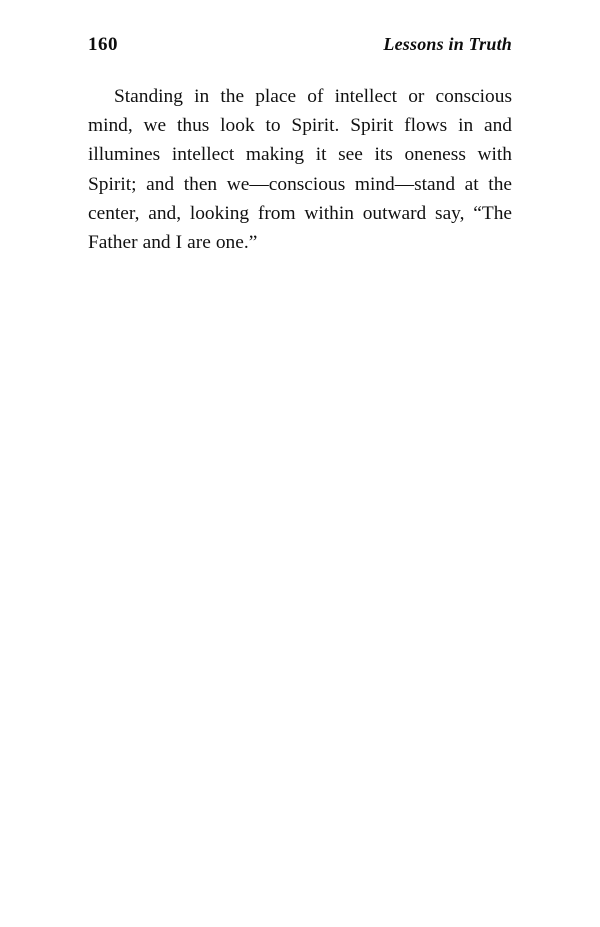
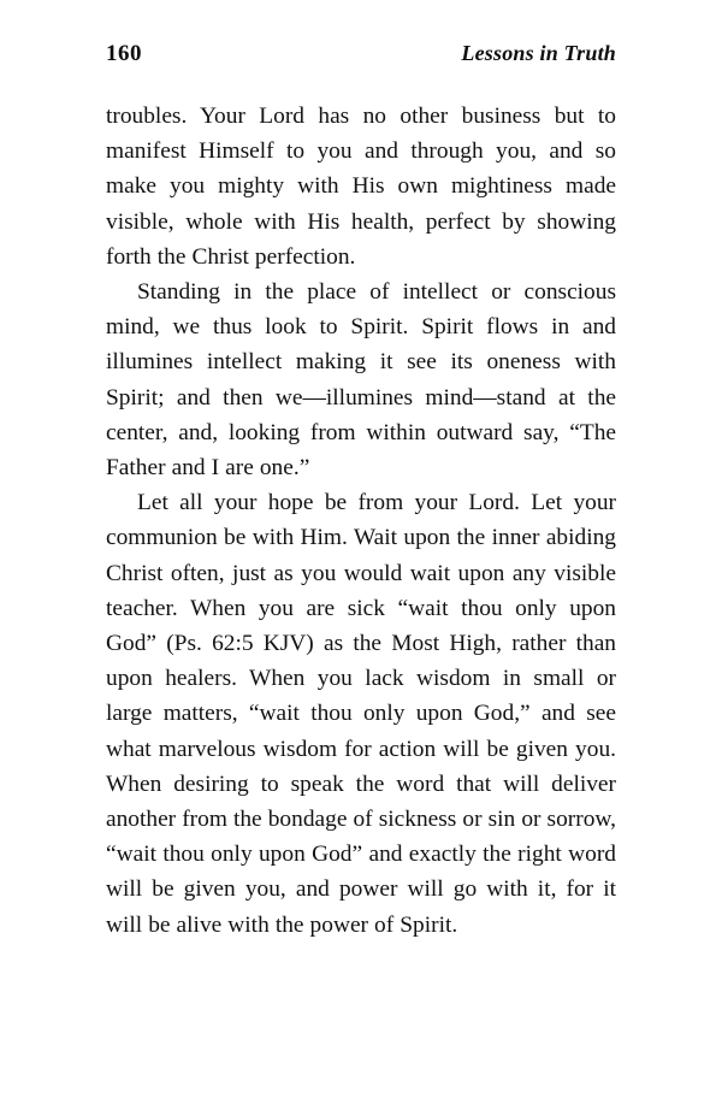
  160
  Lessons in Truth
+ troubles. Your Lord has no other business but to manifest Himself to you and through you, and so make you mighty with His own mightiness made visible, whole with His health, perfect by showing forth the Christ perfection.
- Standing in the place of intellect or conscious mind, we thus look to Spirit. Spirit flows in and illumines intellect making it see its oneness with Spirit; and then we—conscious mind—stand at the center, and, looking from within outward say, “The Father and I are one.”
+ Standing in the place of intellect or conscious mind, we thus look to Spirit. Spirit flows in and illumines intellect making it see its oneness with Spirit; and then we—illumines mind—stand at the center, and, looking from within outward say, “The Father and I are one.”
+ Let all your hope be from your Lord. Let your communion be with Him. Wait upon the inner abiding Christ often, just as you would wait upon any visible teacher. When you are sick “wait thou only upon God” (Ps. 62:5 KJV) as the Most High, rather than upon healers. When you lack wisdom in small or large matters, “wait thou only upon God,” and see what marvelous wisdom for action will be given you. When desiring to speak the word that will deliver another from the bondage of sickness or sin or sorrow, “wait thou only upon God” and exactly the right word will be given you, and power will go with it, for it will be alive with the power of Spirit.
